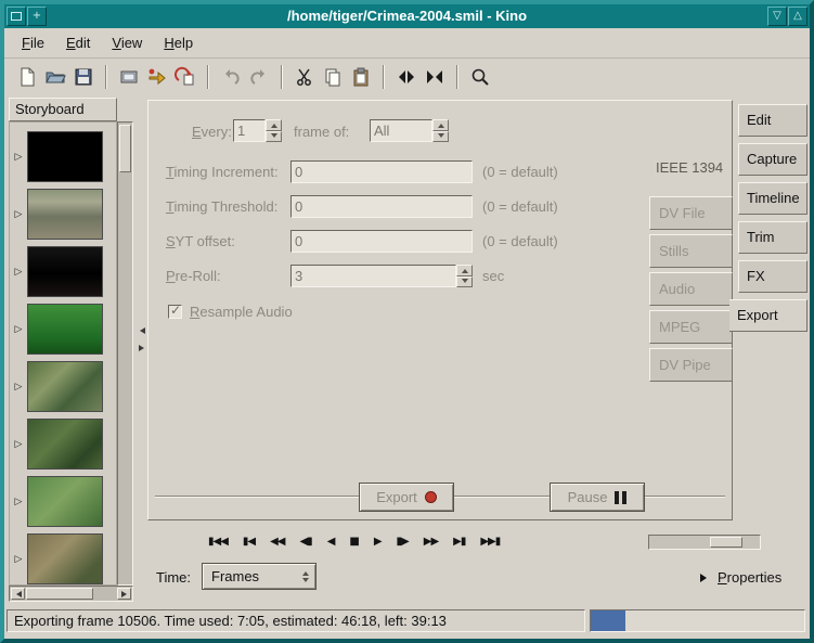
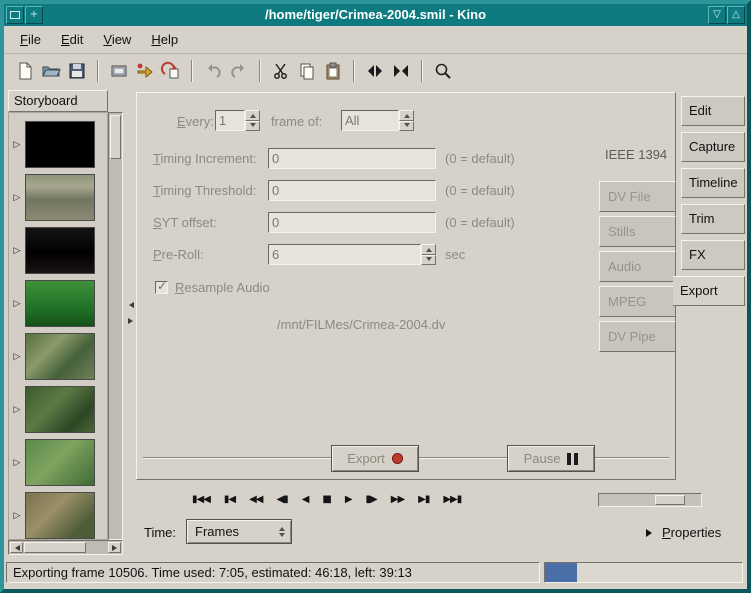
  +
  /home/tiger/Crimea-2004.smil - Kino
  ▽
  △
  File
  Edit
  View
  Help
  Storyboard
  ▷
  ▷
  ▷
  ▷
  ▷
  ▷
  ▷
  ▷
  Every:
  1
  frame of:
  All
  Timing Increment:
  0
  (0 = default)
  Timing Threshold:
  0
  (0 = default)
  SYT offset:
  0
  (0 = default)
  Pre-Roll:
- 3
+ 6
  sec
  Resample Audio
+ /mnt/FILMes/Crimea-2004.dv
  IEEE 1394
  DV File
  Stills
  Audio
  MPEG
  DV Pipe
  Export
  Pause
  Edit
  Capture
  Timeline
  Trim
  FX
  Export
  ▮◀◀
  ▮◀
  ◀◀
  ◀▮
  ◀
  ■
  ▶
  ▮▶
  ▶▶
  ▶▮
  ▶▶▮
  Time:
  Frames
  Properties
  Exporting frame 10506. Time used: 7:05, estimated: 46:18, left: 39:13
